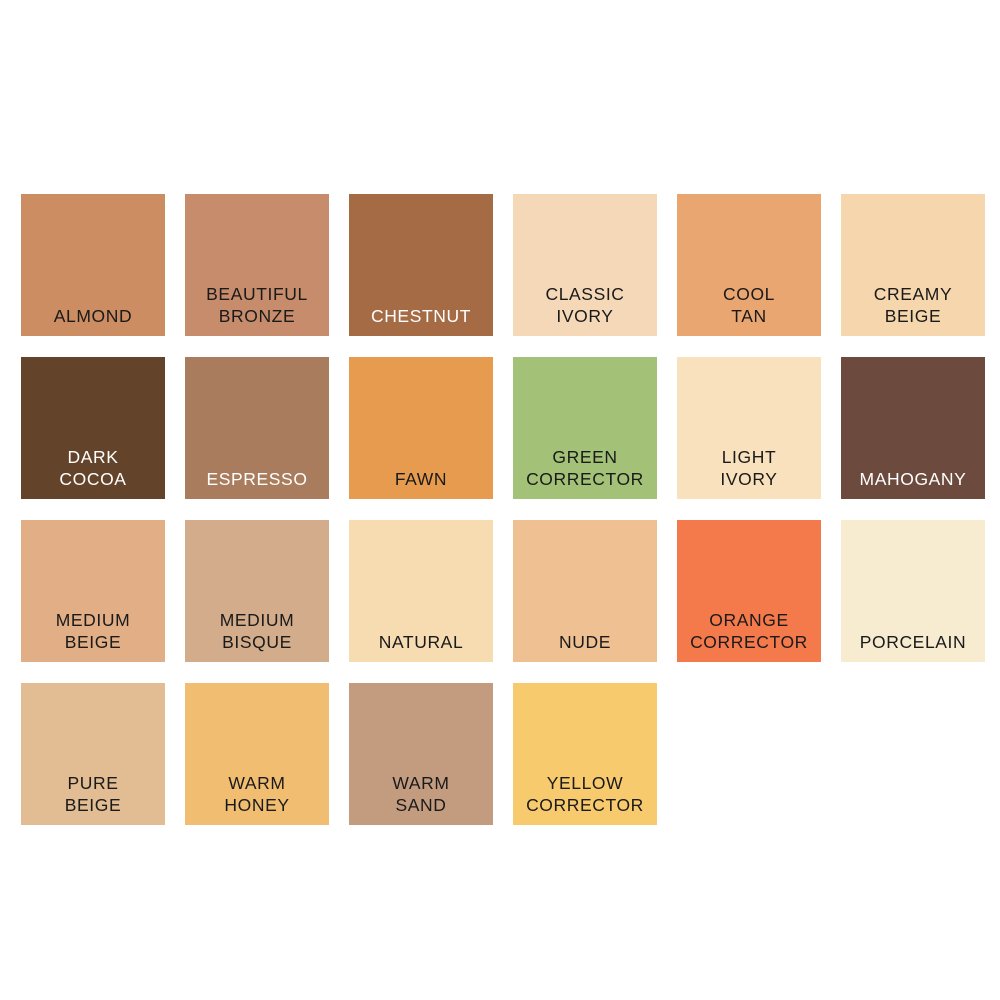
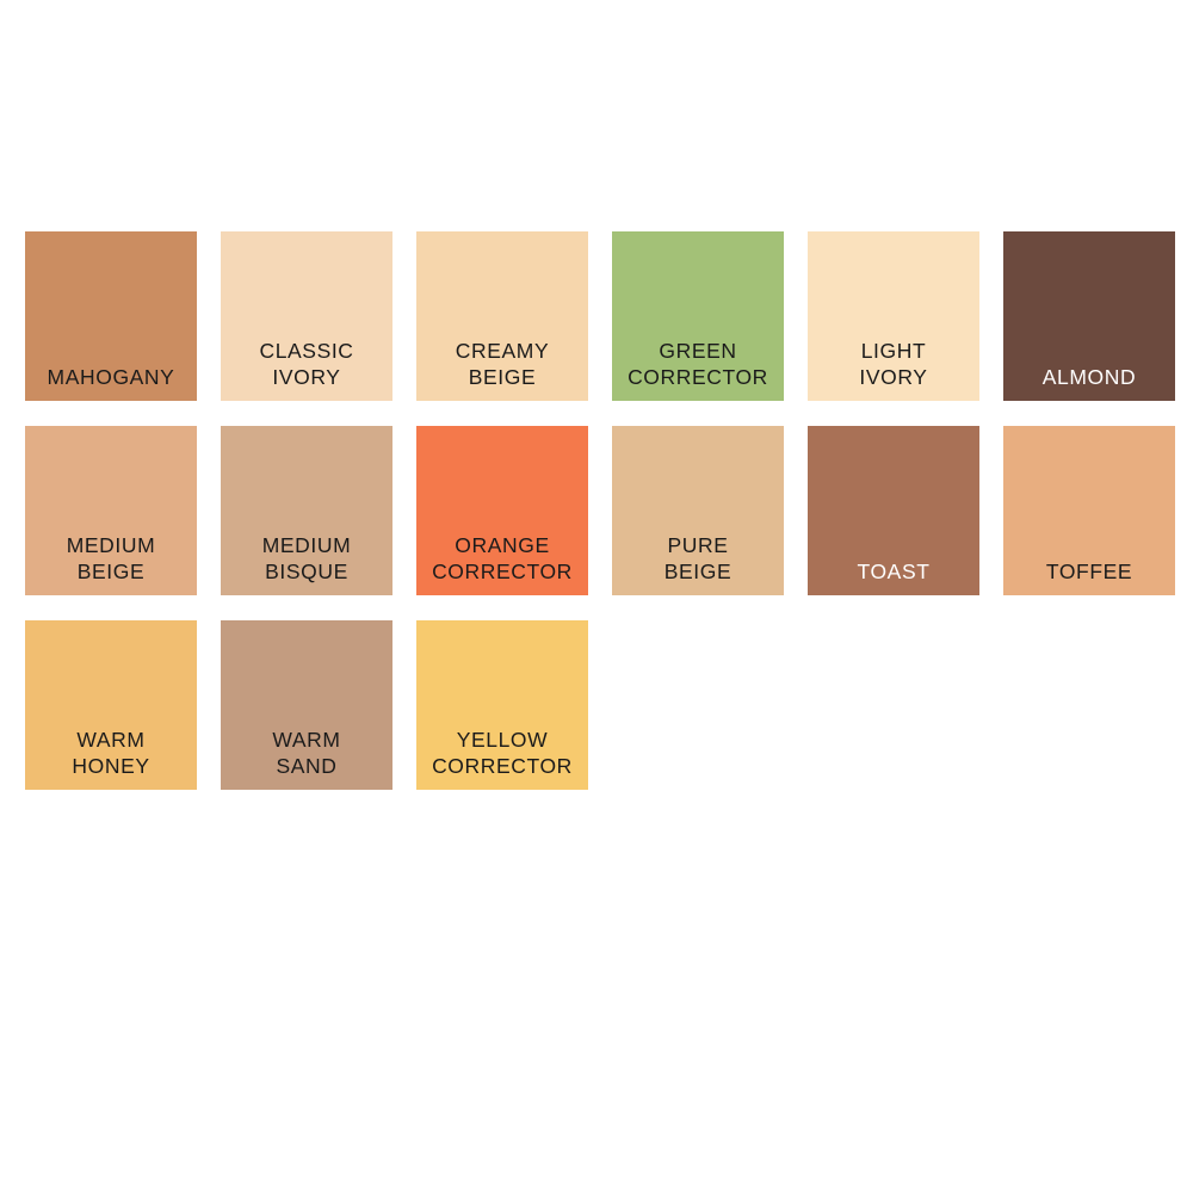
- ALMOND
+ MAHOGANY
- BEAUTIFUL
- BRONZE
- CHESTNUT
  CLASSIC
  IVORY
- COOL
- TAN
  CREAMY
  BEIGE
- DARK
- COCOA
- ESPRESSO
- FAWN
  GREEN
  CORRECTOR
  LIGHT
  IVORY
- MAHOGANY
+ ALMOND
  MEDIUM
  BEIGE
  MEDIUM
  BISQUE
- NATURAL
- NUDE
  ORANGE
  CORRECTOR
- PORCELAIN
  PURE
  BEIGE
+ TOAST
+ TOFFEE
  WARM
  HONEY
  WARM
  SAND
  YELLOW
  CORRECTOR
